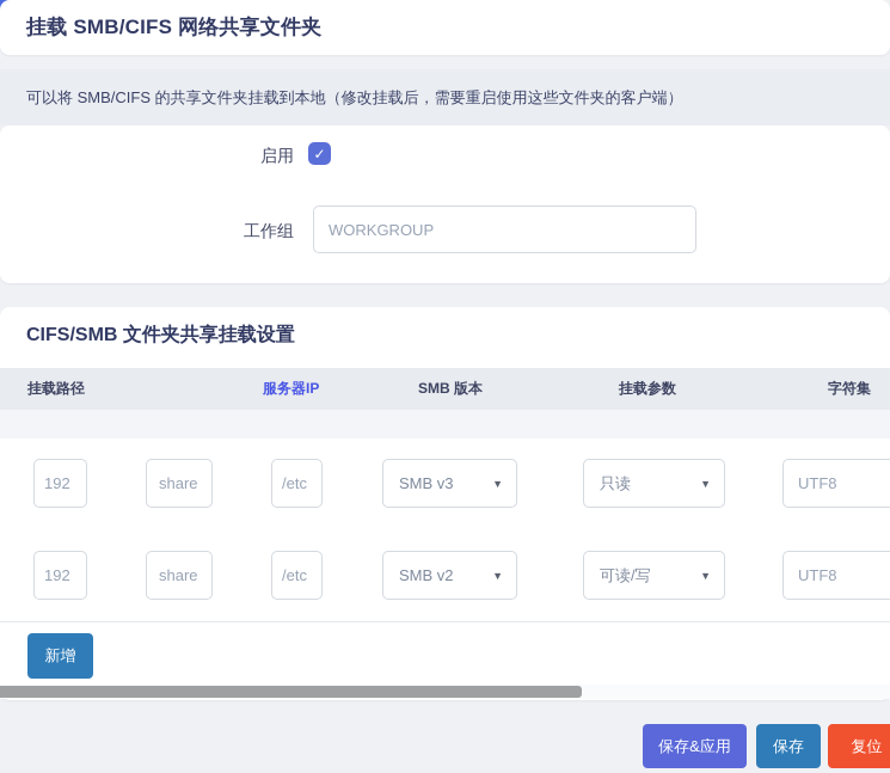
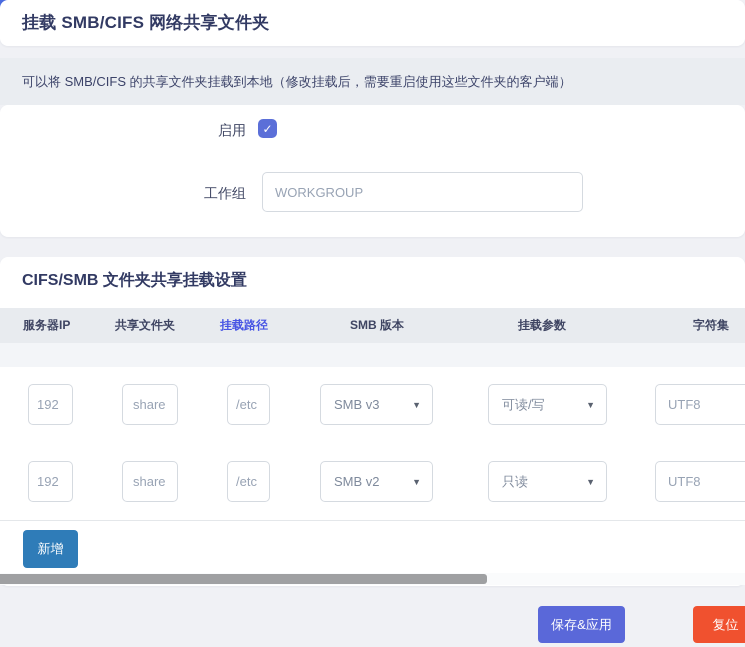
  挂载 SMB/CIFS 网络共享文件夹
  可以将 SMB/CIFS 的共享文件夹挂载到本地（修改挂载后，需要重启使用这些文件夹的客户端）
  启用
  ✓
  工作组
  WORKGROUP
  CIFS/SMB 文件夹共享挂载设置
- 挂载路径
+ 服务器IP
+ 共享文件夹
- 服务器IP
+ 挂载路径
  SMB 版本
  挂载参数
  字符集
  192
  share
  /etc
  SMB v3
  ▼
- 只读
+ 可读/写
  ▼
  UTF8
  192
  share
  /etc
  SMB v2
  ▼
- 可读/写
+ 只读
  ▼
  UTF8
  新增
  保存&应用
- 保存
  复位
